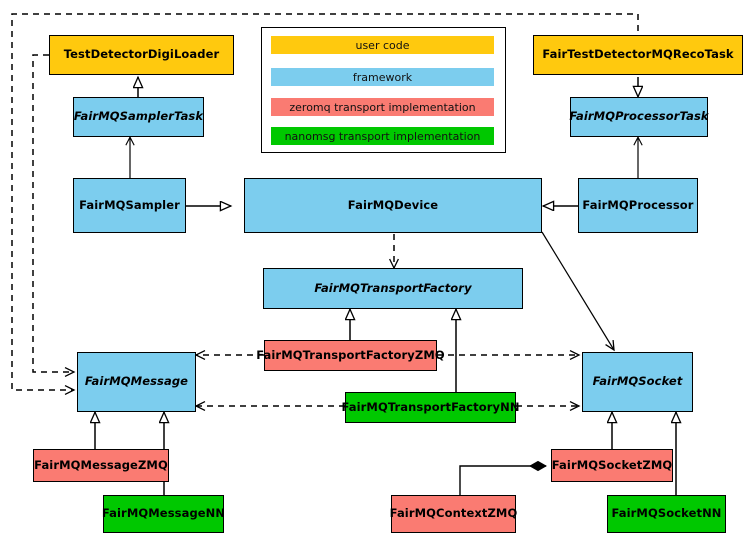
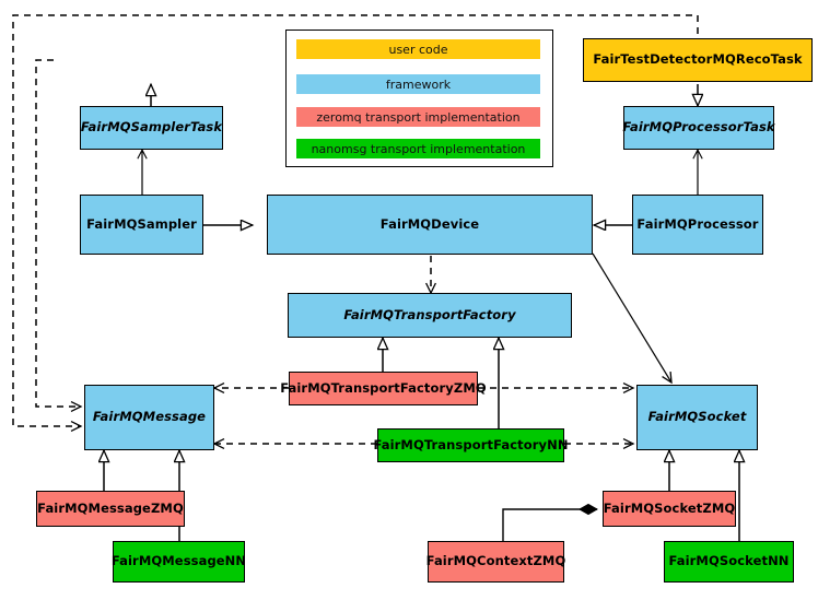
- TestDetectorDigiLoader
  FairMQSamplerTask
  FairMQSampler
  FairMQDevice
  FairTestDetectorMQRecoTask
  FairMQProcessorTask
  FairMQProcessor
  FairMQTransportFactory
  FairMQTransportFactoryZMQ
  FairMQTransportFactoryNN
  FairMQMessage
  FairMQSocket
  FairMQMessageZMQ
  FairMQMessageNN
  FairMQSocketZMQ
  FairMQSocketNN
  FairMQContextZMQ
  user code
  framework
  zeromq transport implementation
  nanomsg transport implementation
